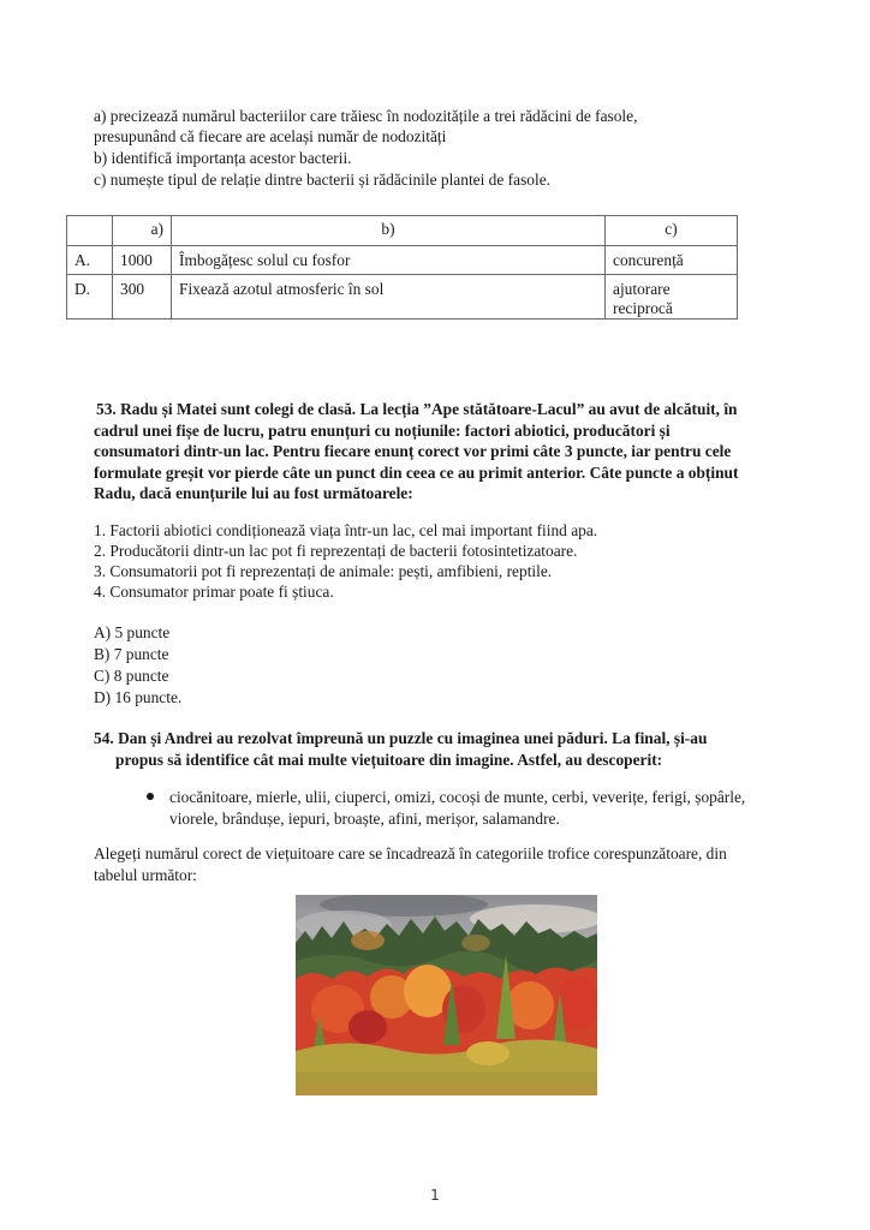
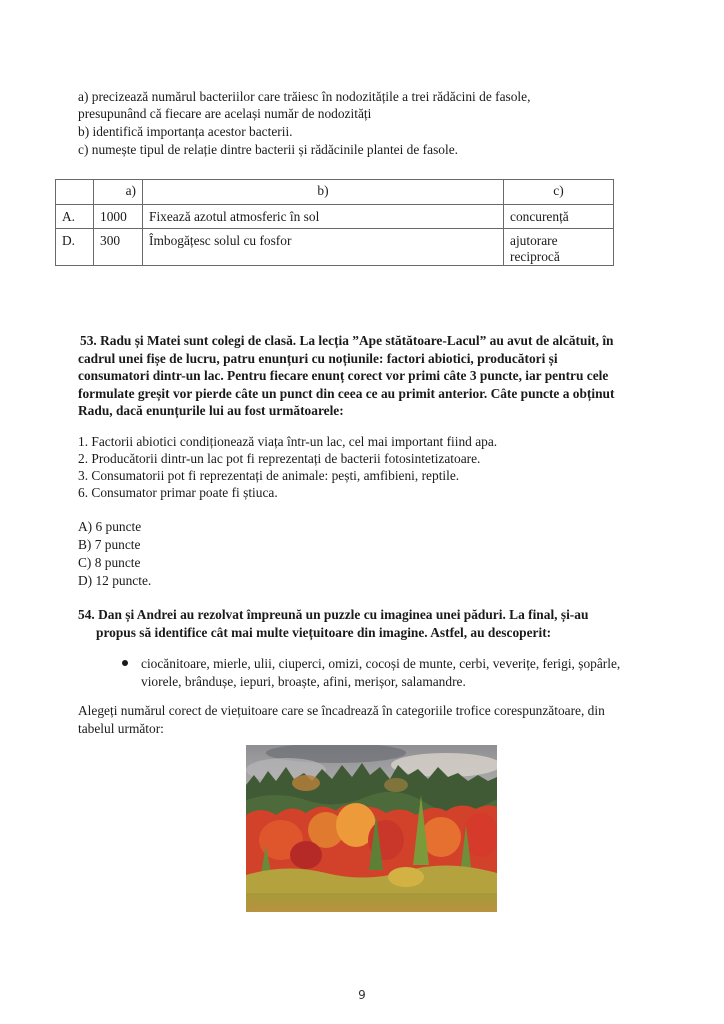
  a) precizează numărul bacteriilor care trăiesc în nodozitățile a trei rădăcini de fasole,
  presupunând că fiecare are același număr de nodozități
  b) identifică importanța acestor bacterii.
  c) numește tipul de relație dintre bacterii și rădăcinile plantei de fasole.
  	a)	b)	c)
- A.	1000	Îmbogățesc solul cu fosfor	concurență
+ A.	1000	Fixează azotul atmosferic în sol	concurență
- D.	300	Fixează azotul atmosferic în sol	ajutorare reciprocă
+ D.	300	Îmbogățesc solul cu fosfor	ajutorare reciprocă
  53. Radu și Matei sunt colegi de clasă. La lecția ”Ape stătătoare-Lacul” au avut de alcătuit, în
  cadrul unei fișe de lucru, patru enunțuri cu noțiunile: factori abiotici, producători și
  consumatori dintr-un lac. Pentru fiecare enunț corect vor primi câte 3 puncte, iar pentru cele
  formulate greșit vor pierde câte un punct din ceea ce au primit anterior. Câte puncte a obținut
  Radu, dacă enunțurile lui au fost următoarele:
  1. Factorii abiotici condiționează viața într-un lac, cel mai important fiind apa.
  2. Producătorii dintr-un lac pot fi reprezentați de bacterii fotosintetizatoare.
  3. Consumatorii pot fi reprezentați de animale: pești, amfibieni, reptile.
- 4. Consumator primar poate fi știuca.
+ 6. Consumator primar poate fi știuca.
- A) 5 puncte
+ A) 6 puncte
  B) 7 puncte
  C) 8 puncte
- D) 16 puncte.
+ D) 12 puncte.
  54. Dan și Andrei au rezolvat împreună un puzzle cu imaginea unei păduri. La final, și-au
  propus să identifice cât mai multe viețuitoare din imagine. Astfel, au descoperit:
  ciocănitoare, mierle, ulii, ciuperci, omizi, cocoși de munte, cerbi, veverițe, ferigi, șopârle,
  viorele, brândușe, iepuri, broaște, afini, merișor, salamandre.
  Alegeți numărul corect de viețuitoare care se încadrează în categoriile trofice corespunzătoare, din
  tabelul următor:
- 1
+ 9
